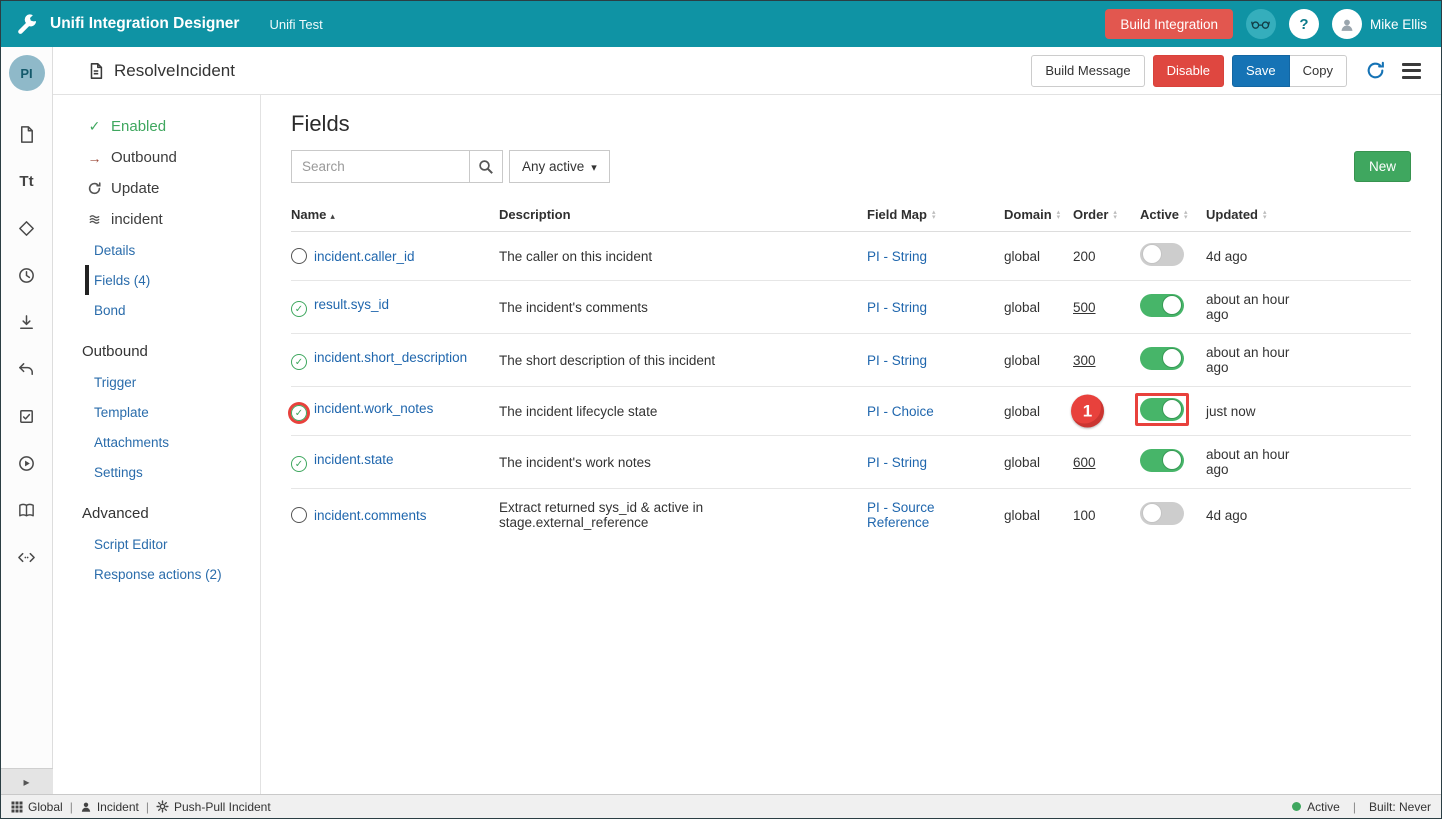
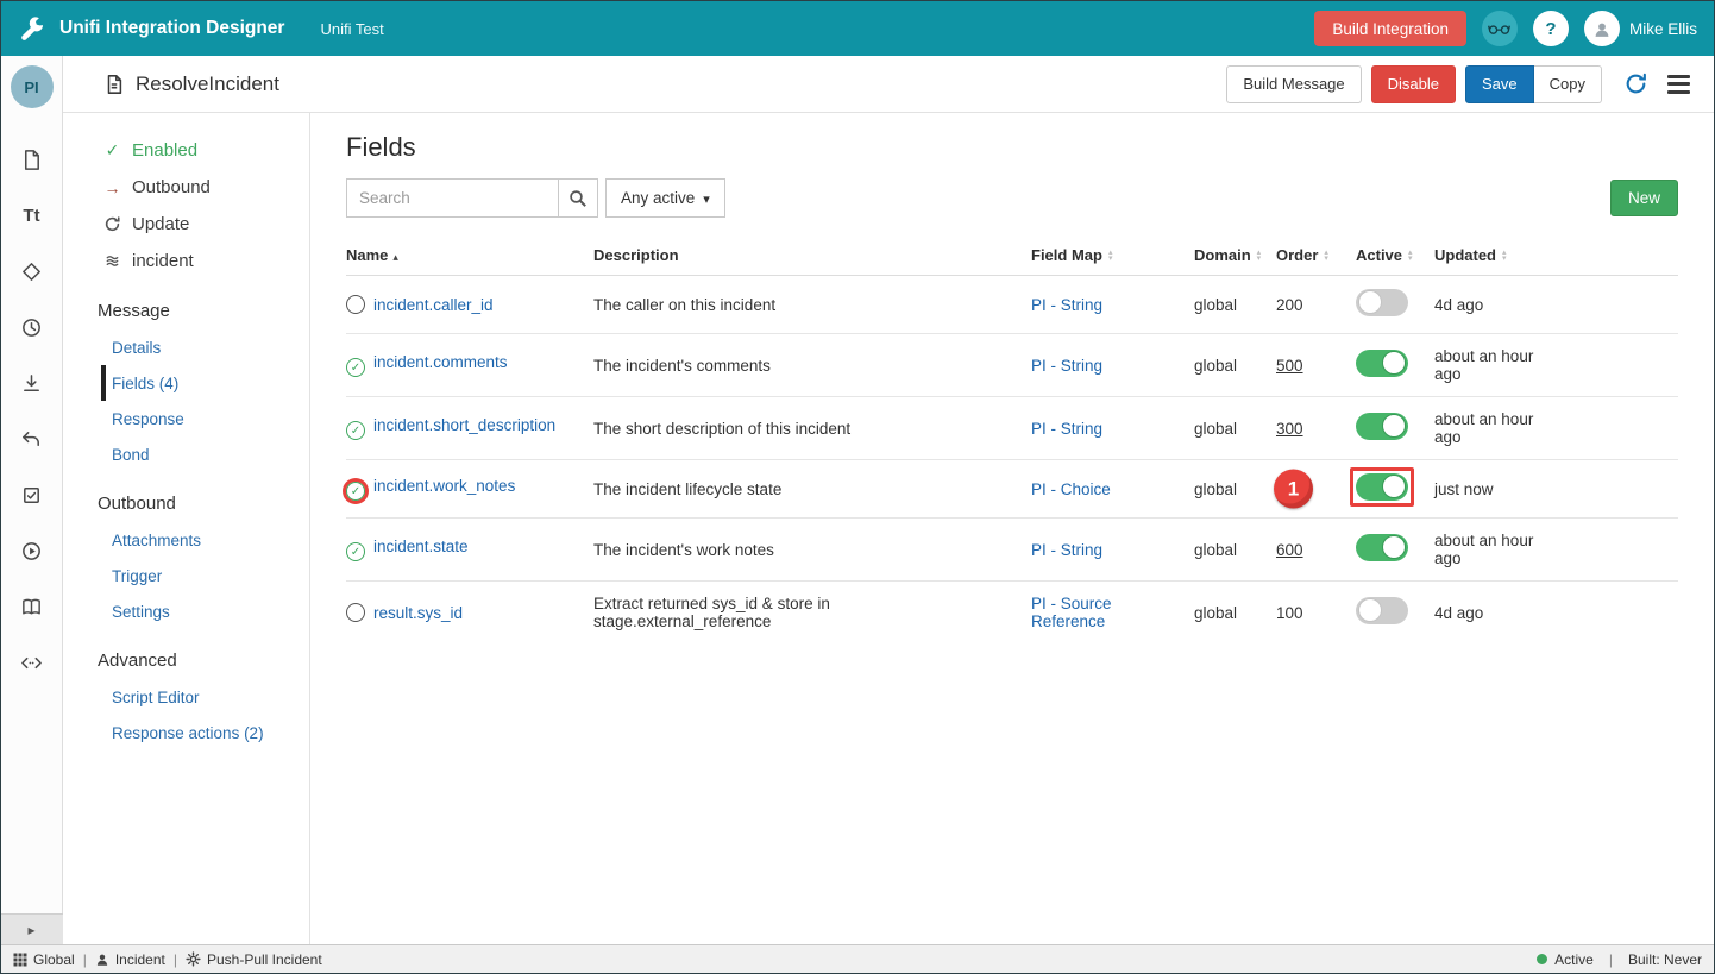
  Unifi Integration Designer
  Unifi Test
  Build Integration
  ?
  Mike Ellis
  PI
  Tt
  ResolveIncident
  Build Message
  Disable
  Save
  Copy
  Enabled
  Outbound
  Update
  incident
+ Message
  Details
  Fields (4)
+ Response
  Bond
  Outbound
- Trigger
+ Attachments
- Template
- Attachments
+ Trigger
  Settings
  Advanced
  Script Editor
  Response actions (2)
  Fields
  Search
  Any active
  New
  Name
  Description
  Field Map
  Domain
  Order
  Active
  Updated
  incident.caller_id
  The caller on this incident
  PI - String
  global
  200
  4d ago
- result.sys_id
+ incident.comments
  The incident's comments
  PI - String
  global
  500
  about an hour ago
  incident.short_description
  The short description of this incident
  PI - String
  global
  300
  about an hour ago
  incident.work_notes
  The incident lifecycle state
  PI - Choice
  global
  1
  just now
  incident.state
  The incident's work notes
  PI - String
  global
  600
  about an hour ago
- incident.comments
+ result.sys_id
- Extract returned sys_id & active in stage.external_reference
+ Extract returned sys_id & store in stage.external_reference
  PI - Source Reference
  global
  100
  4d ago
  Global
  |
  Incident
  |
  Push-Pull Incident
  Active
  |
  Built: Never
